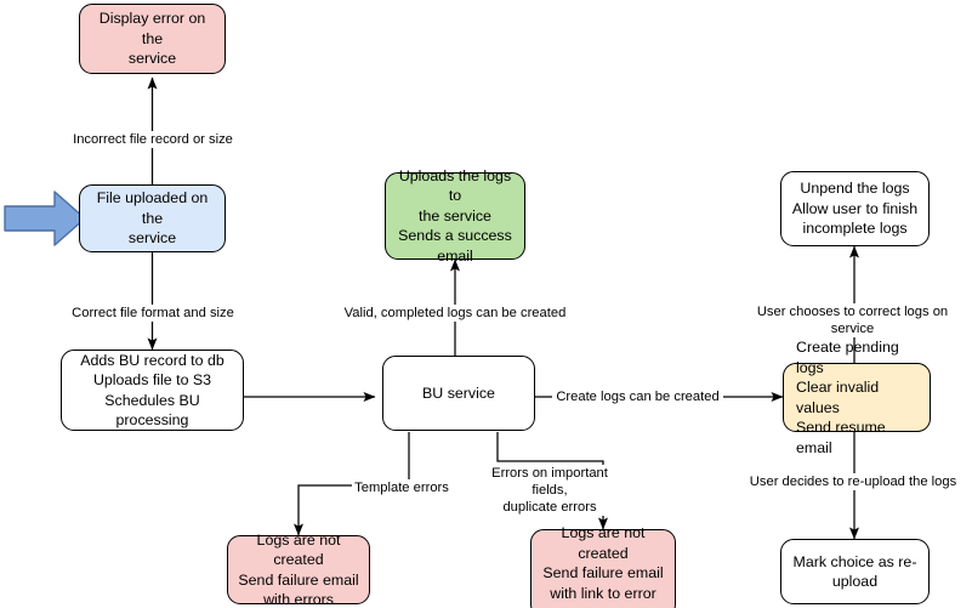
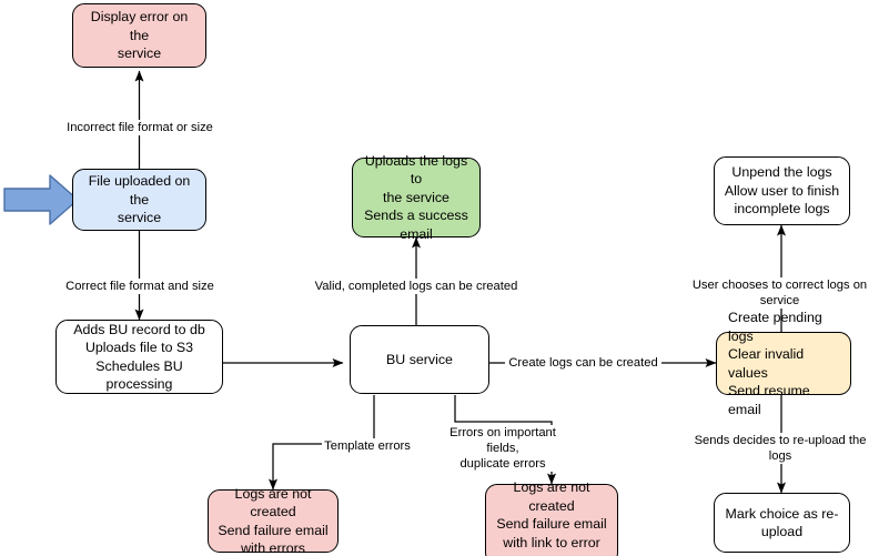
  Display error on the
  service
  File uploaded on the
  service
  Adds BU record to db
  Uploads file to S3
  Schedules BU processing
  BU service
  Uploads the logs to
  the service
  Sends a success
  email
  Unpend the logs
  Allow user to finish
  incomplete logs
  Create pending logs
  Clear invalid values
  Send resume email
  Logs are not created
  Send failure email
  with errors
  Logs are not created
  Send failure email
  with link to error
  Mark choice as re-
  upload
- Incorrect file record or size
+ Incorrect file format or size
  Correct file format and size
  Valid, completed logs can be created
  Create logs can be created
  User chooses to correct logs on service
  Template errors
  Errors on important fields,
  duplicate errors
- User decides to re-upload the logs
+ Sends decides to re-upload the logs
